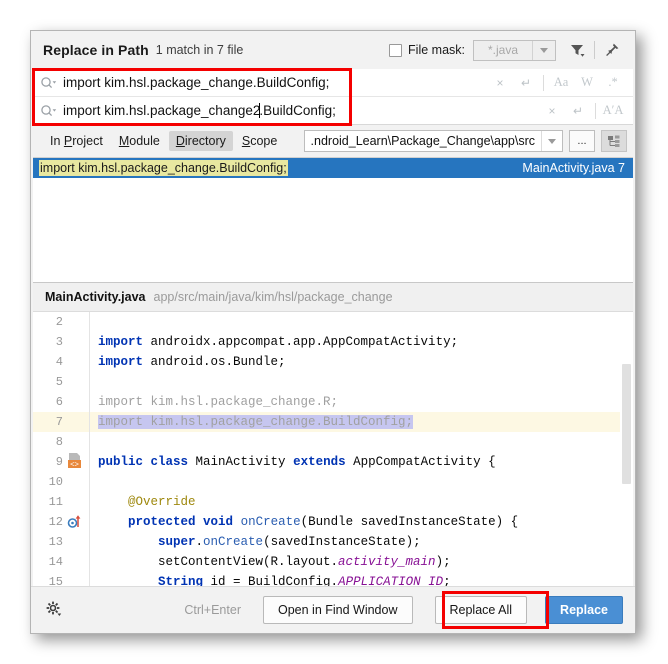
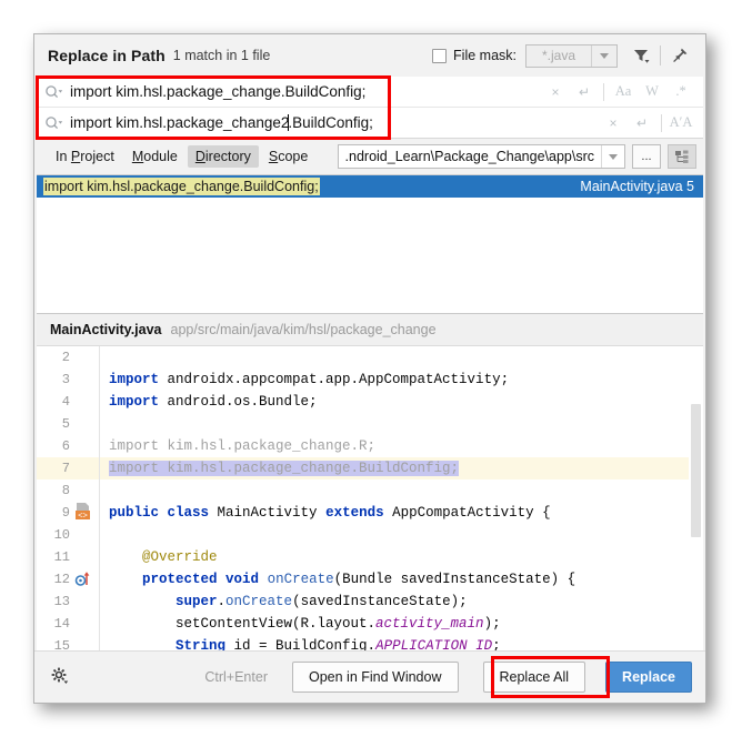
  Replace in Path
- 1 match in 7 file
+ 1 match in 1 file
  File mask:
  *.java
  import kim.hsl.package_change.BuildConfig;
  ×
  ↵
  Aa
  W
  .*
  import kim.hsl.package_change2.BuildConfig;
  ×
  ↵
  AʹA
  In Project
  Module
  Directory
  Scope
  .ndroid_Learn\Package_Change\app\src
  ...
  import kim.hsl.package_change.BuildConfig;
- MainActivity.java 7
+ MainActivity.java 5
  MainActivity.java
  app/src/main/java/kim/hsl/package_change
  2
  3
  import androidx.appcompat.app.AppCompatActivity;
  4
  import android.os.Bundle;
  5
  6
  import kim.hsl.package_change.R;
  7
  import kim.hsl.package_change.BuildConfig;
  8
  9
  <>
  public class MainActivity extends AppCompatActivity {
  10
  11
  @Override
  12
  protected void onCreate(Bundle savedInstanceState) {
  13
  super.onCreate(savedInstanceState);
  14
  setContentView(R.layout.activity_main);
  15
  String id = BuildConfig.APPLICATION_ID;
  Ctrl+Enter
  Open in Find Window
  Replace All
  Replace
